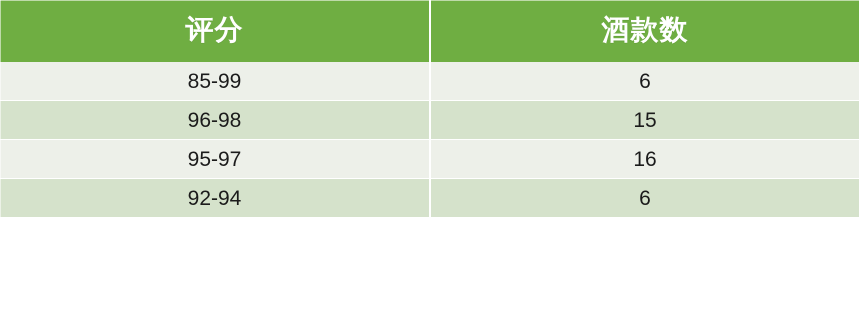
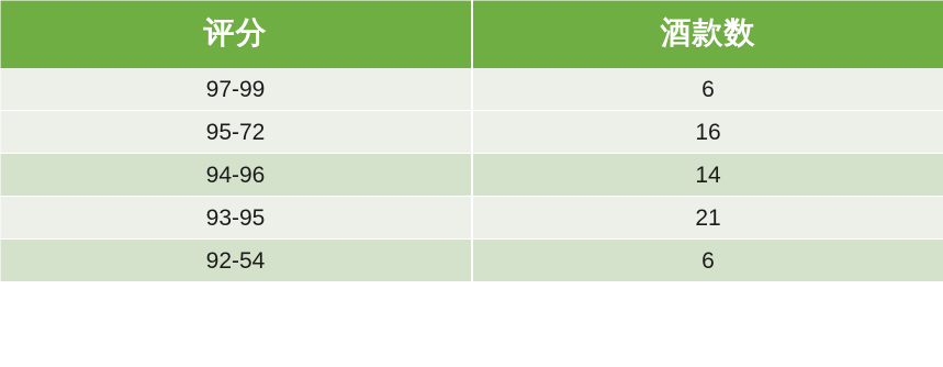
  评分	酒款数
- 85-99	6
+ 97-99	6
- 96-98	15
- 95-97	16
+ 95-72	16
+ 94-96	14
+ 93-95	21
- 92-94	6
+ 92-54	6
